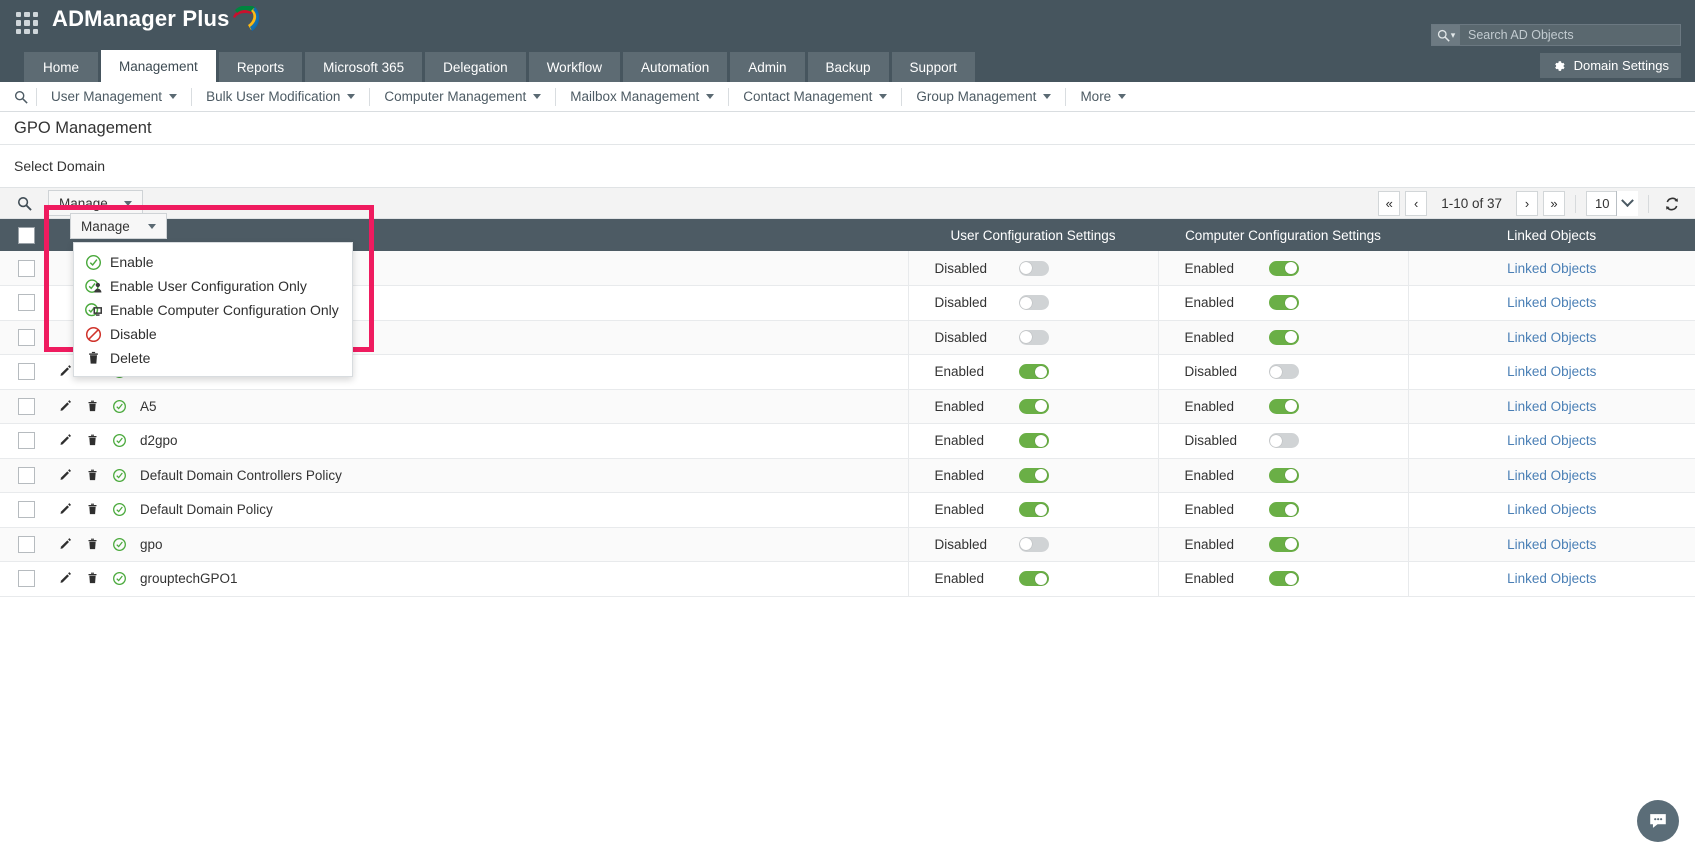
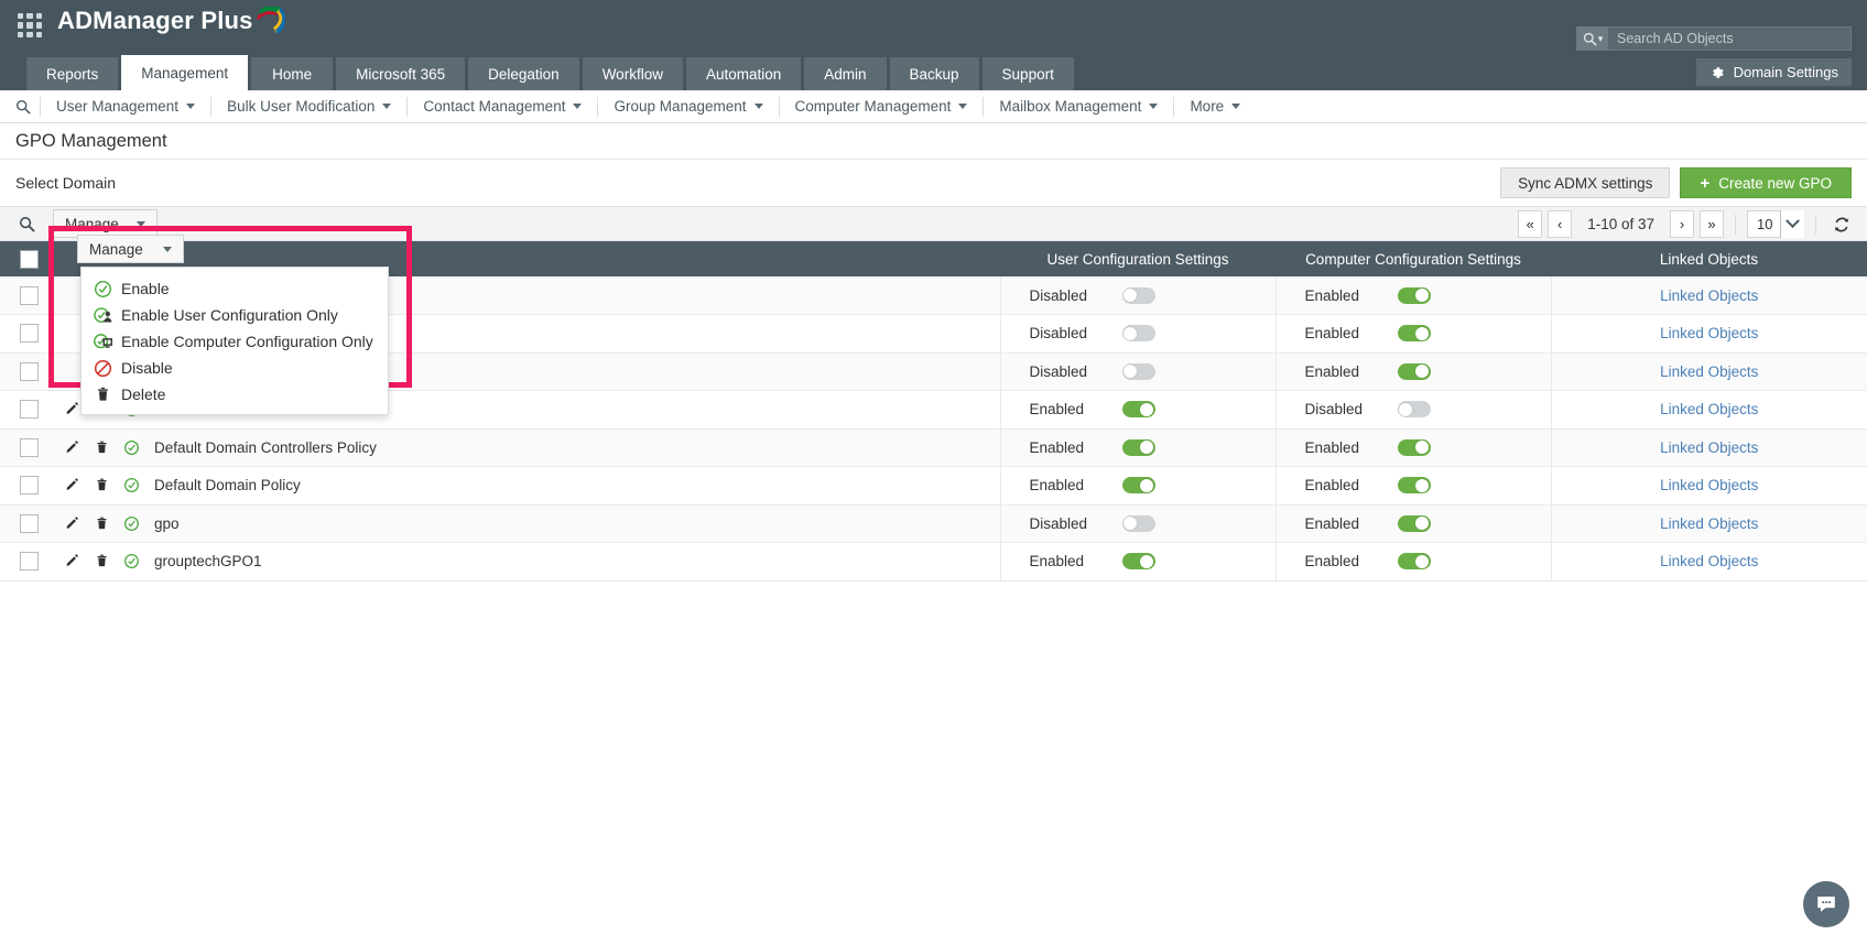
  ADManager Plus
  ▾
  Search AD Objects
- Home
+ Reports
  Management
- Reports
+ Home
  Microsoft 365
  Delegation
  Workflow
  Automation
  Admin
  Backup
  Support
  Domain Settings
  User Management
  Bulk User Modification
- Computer Management
+ Contact Management
- Mailbox Management
+ Group Management
- Contact Management
+ Computer Management
- Group Management
+ Mailbox Management
  More
  GPO Management
  Select Domain
+ Sync ADMX settings
+ +
+ Create new GPO
  Manage
  «
  ‹
  1-10 of 37
  ›
  »
  10
  			User Configuration Settings	Computer Configuration Settings	Linked Objects
  			Disabled	Enabled	Linked Objects
  			Disabled	Enabled	Linked Objects
  			Disabled	Enabled	Linked Objects
  			Enabled	Disabled	Linked Objects
- 		A5	Enabled	Enabled	Linked Objects
- 		d2gpo	Enabled	Disabled	Linked Objects
  		Default Domain Controllers Policy	Enabled	Enabled	Linked Objects
  		Default Domain Policy	Enabled	Enabled	Linked Objects
  		gpo	Disabled	Enabled	Linked Objects
  		grouptechGPO1	Enabled	Enabled	Linked Objects
  Manage
  Enable
  Enable User Configuration Only
  Enable Computer Configuration Only
  Disable
  Delete
